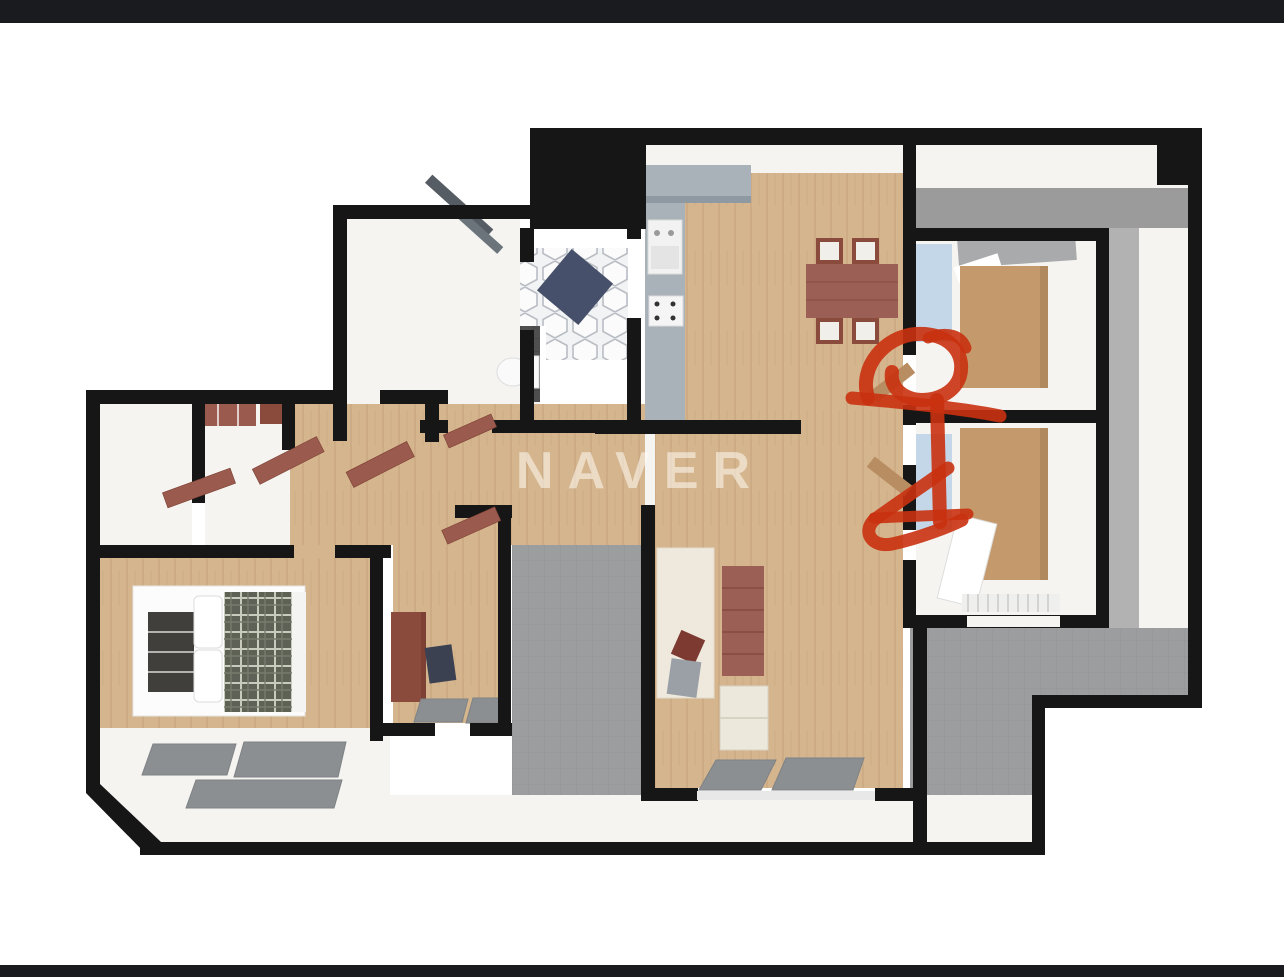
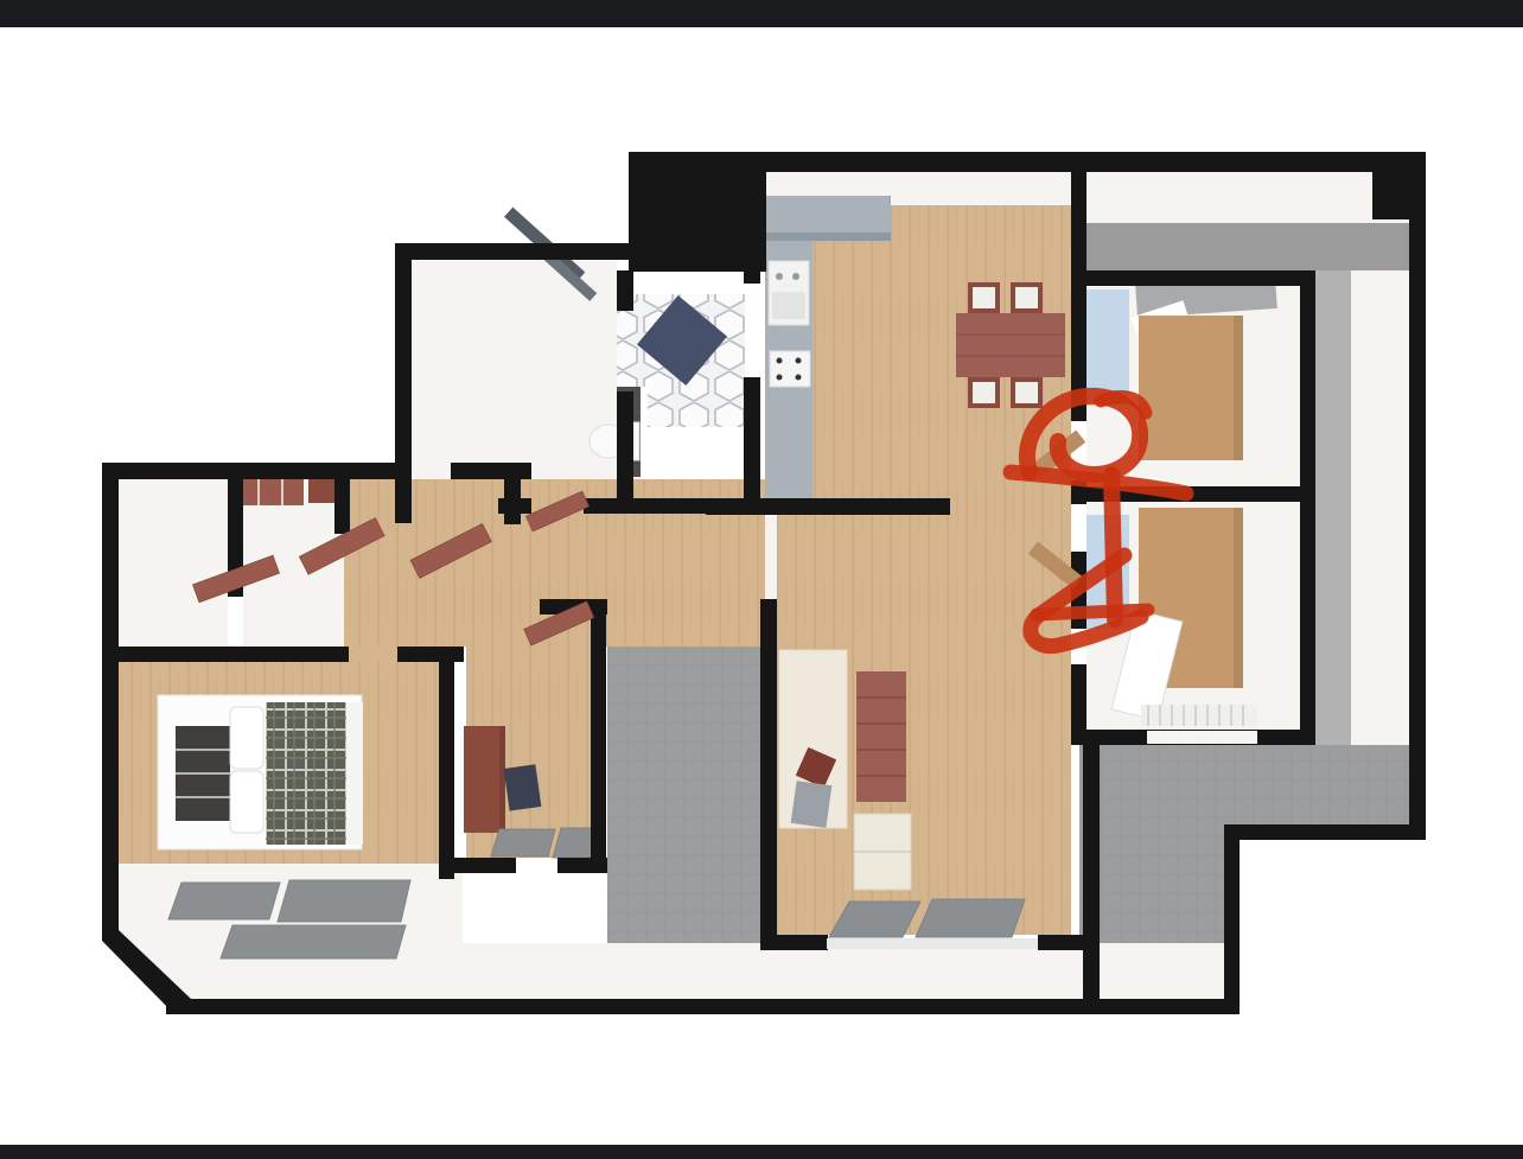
- NAVER
